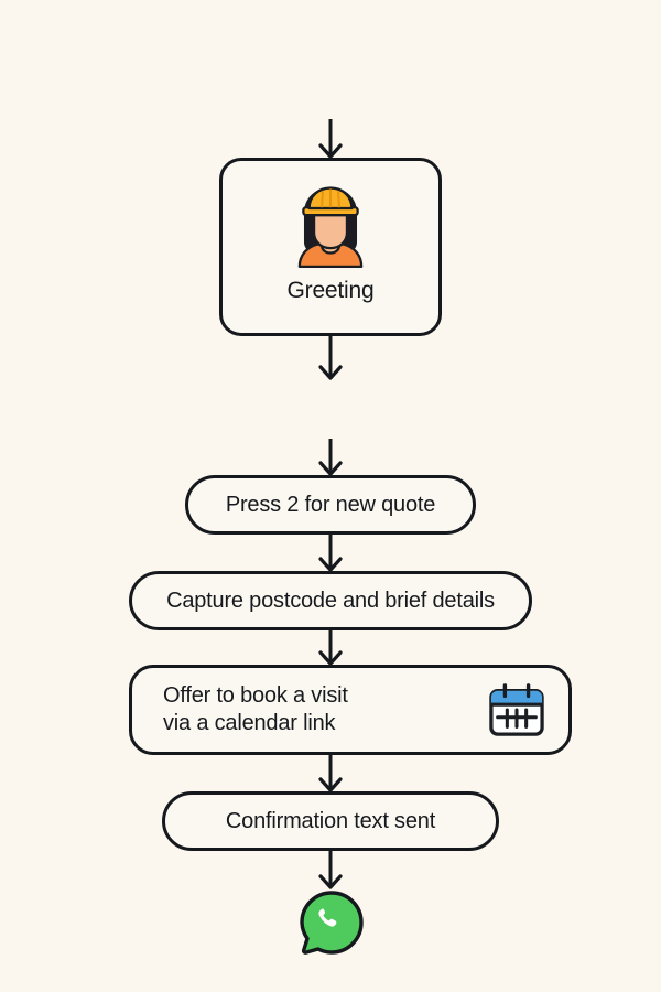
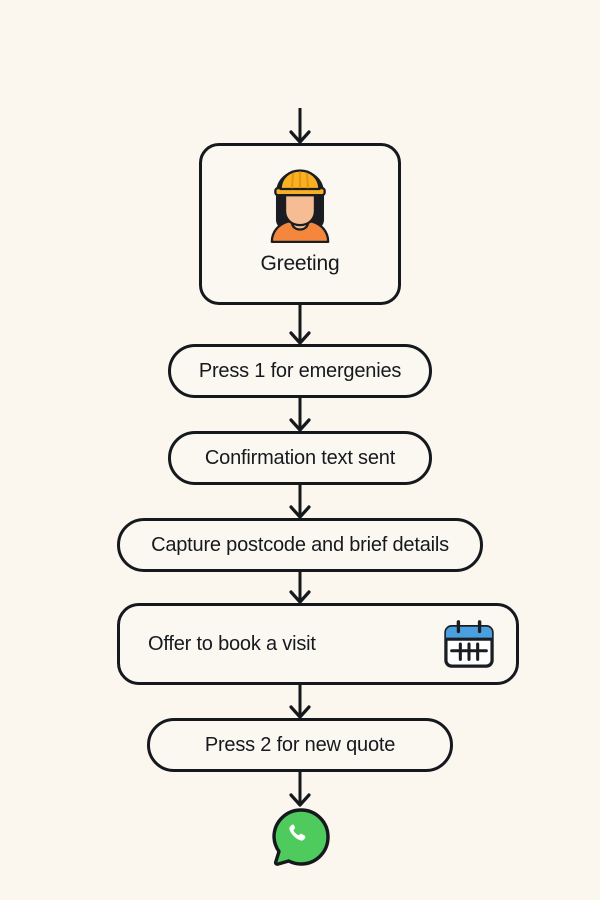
  Greeting
+ Press 1 for emergenies
- Press 2 for new quote
+ Confirmation text sent
  Capture postcode and brief details
  Offer to book a visit
- via a calendar link
- Confirmation text sent
+ Press 2 for new quote
